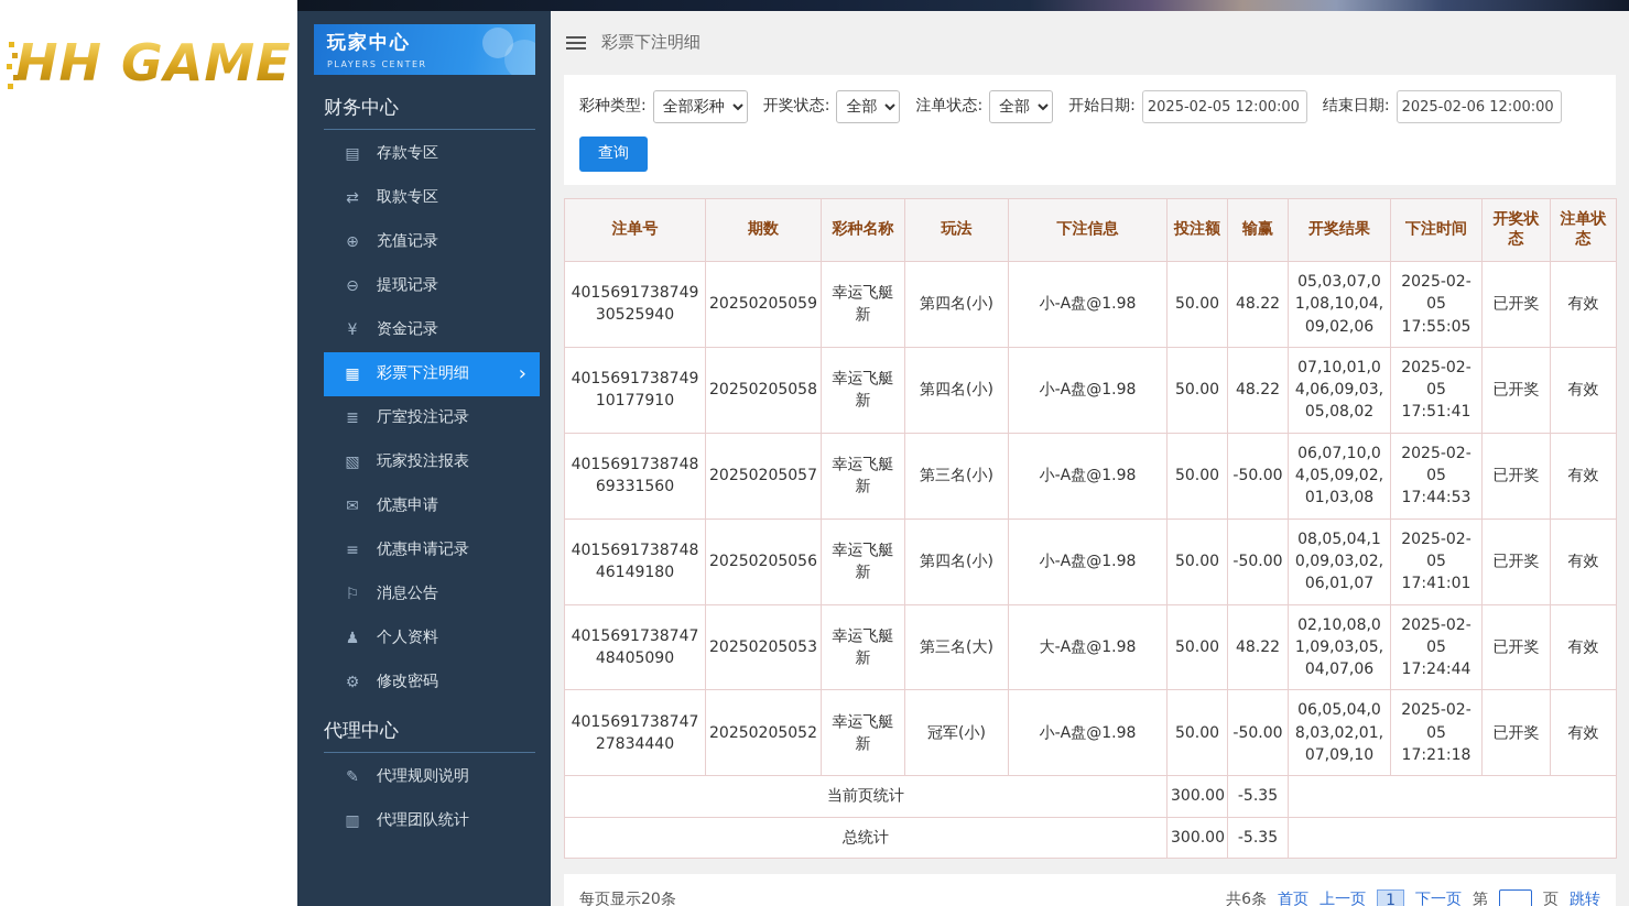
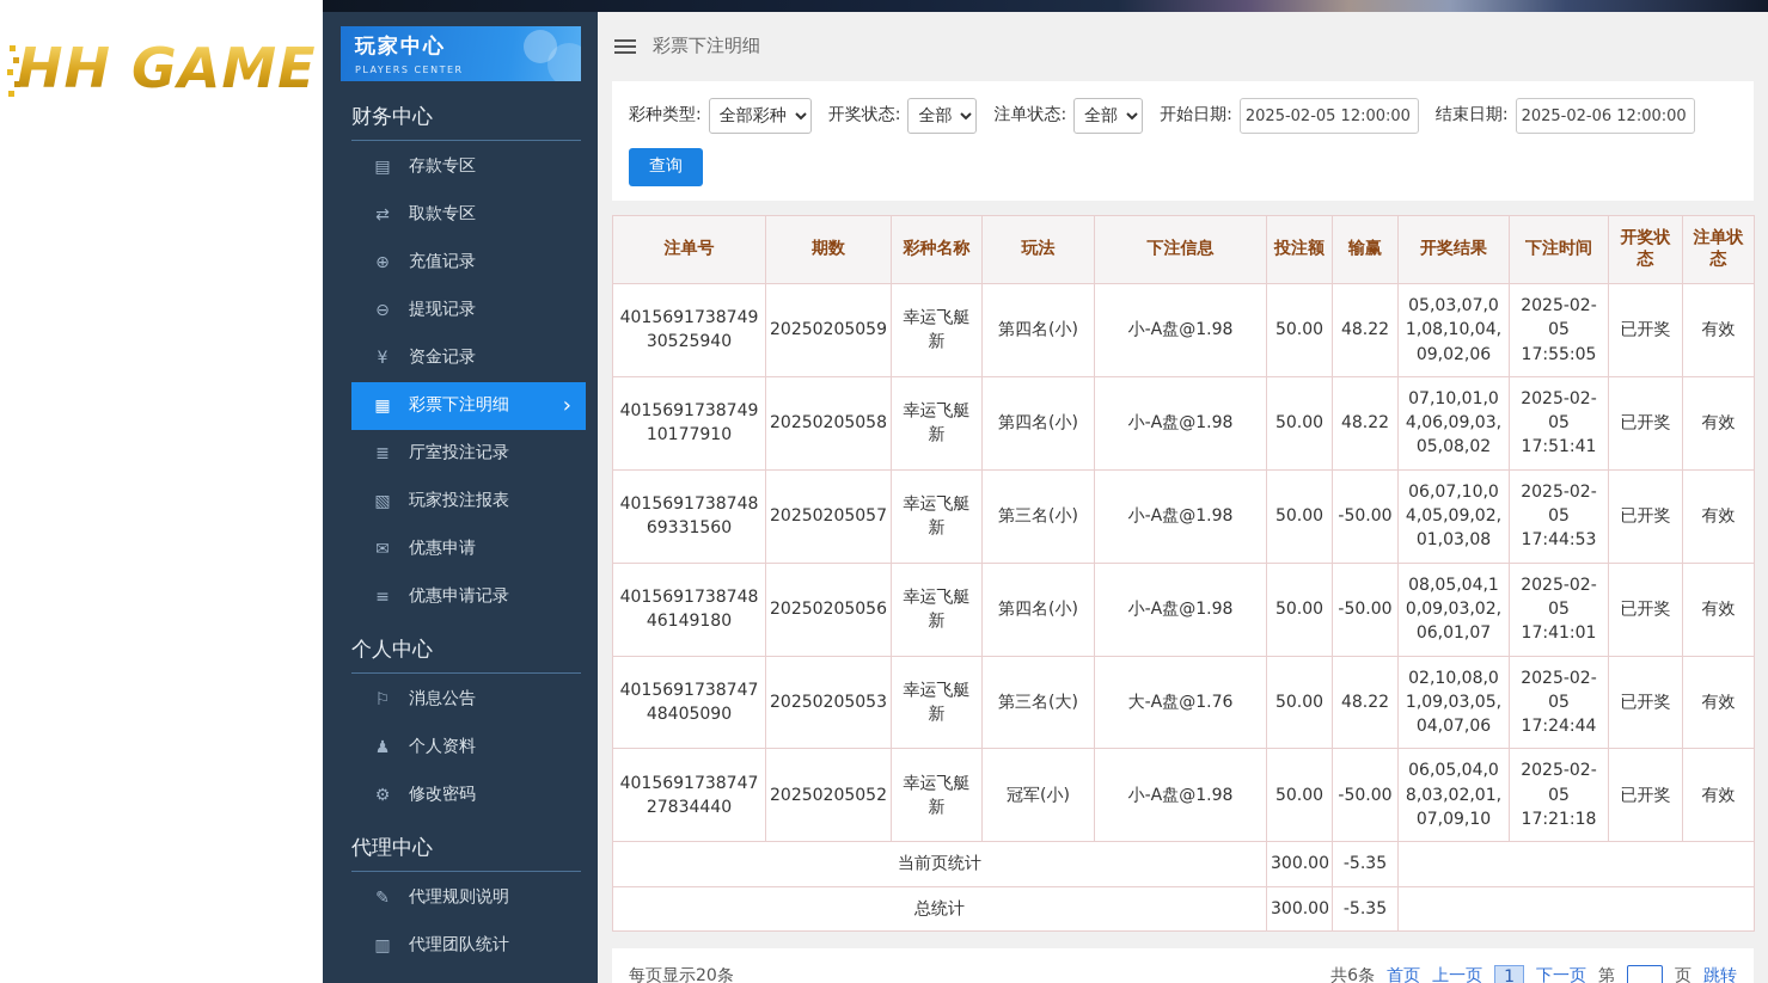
  HH GAME
  玩家中心
  PLAYERS CENTER
  财务中心
  ▤
  存款专区
  ⇄
  取款专区
  ⊕
  充值记录
  ⊖
  提现记录
  ¥
  资金记录
  ▦
  彩票下注明细
  ›
  ≣
  厅室投注记录
  ▧
  玩家投注报表
  ✉
  优惠申请
  ≡
  优惠申请记录
+ 个人中心
  ⚐
  消息公告
  ♟
  个人资料
  ⚙
  修改密码
  代理中心
  ✎
  代理规则说明
  ▥
  代理团队统计
  彩票下注明细
  彩种类型:
  全部彩种
  开奖状态:
  全部
  注单状态:
  全部
  开始日期:
  2025-02-05 12:00:00
  结束日期:
  2025-02-06 12:00:00
  查询
  注单号	期数	彩种名称	玩法	下注信息	投注额	输赢	开奖结果	下注时间	开奖状态	注单状态
  401569173874930525940	20250205059	幸运飞艇新	第四名(小)	小-A盘@1.98	50.00	48.22	05,03,07,01,08,10,04,09,02,06	2025-02-05 17:55:05	已开奖	有效
  401569173874910177910	20250205058	幸运飞艇新	第四名(小)	小-A盘@1.98	50.00	48.22	07,10,01,04,06,09,03,05,08,02	2025-02-05 17:51:41	已开奖	有效
  401569173874869331560	20250205057	幸运飞艇新	第三名(小)	小-A盘@1.98	50.00	-50.00	06,07,10,04,05,09,02,01,03,08	2025-02-05 17:44:53	已开奖	有效
  401569173874846149180	20250205056	幸运飞艇新	第四名(小)	小-A盘@1.98	50.00	-50.00	08,05,04,10,09,03,02,06,01,07	2025-02-05 17:41:01	已开奖	有效
- 401569173874748405090	20250205053	幸运飞艇新	第三名(大)	大-A盘@1.98	50.00	48.22	02,10,08,01,09,03,05,04,07,06	2025-02-05 17:24:44	已开奖	有效
+ 401569173874748405090	20250205053	幸运飞艇新	第三名(大)	大-A盘@1.76	50.00	48.22	02,10,08,01,09,03,05,04,07,06	2025-02-05 17:24:44	已开奖	有效
  401569173874727834440	20250205052	幸运飞艇新	冠军(小)	小-A盘@1.98	50.00	-50.00	06,05,04,08,03,02,01,07,09,10	2025-02-05 17:21:18	已开奖	有效
  当前页统计	300.00	-5.35
  总统计	300.00	-5.35
  每页显示20条
  共6条
  首页
  上一页
  1
  下一页
  第
  页
  跳转
